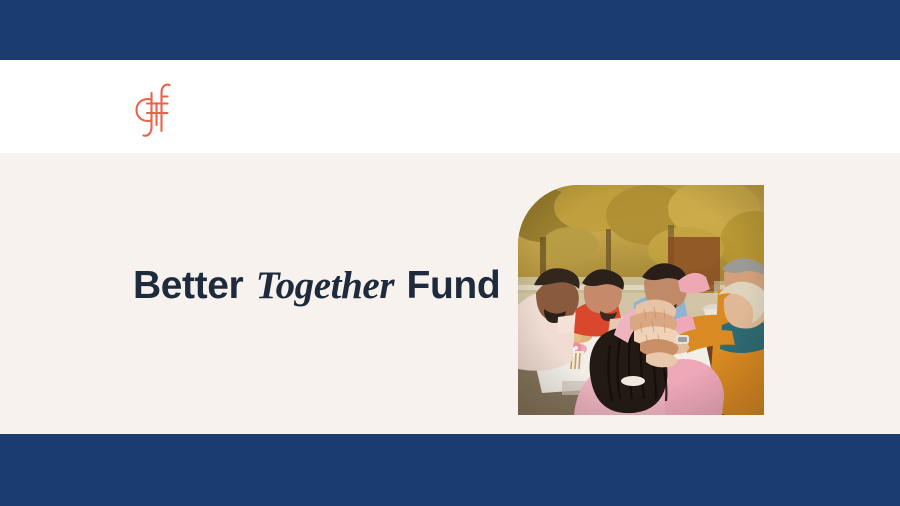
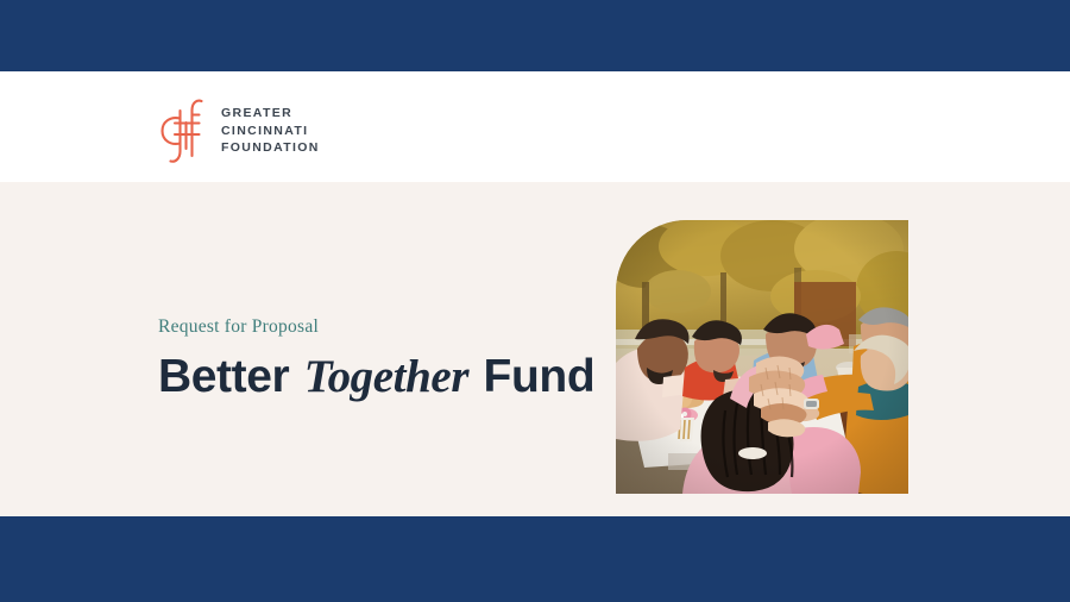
+ GREATER
+ CINCINNATI
+ FOUNDATION
+ Request for Proposal
  Better Together Fund
